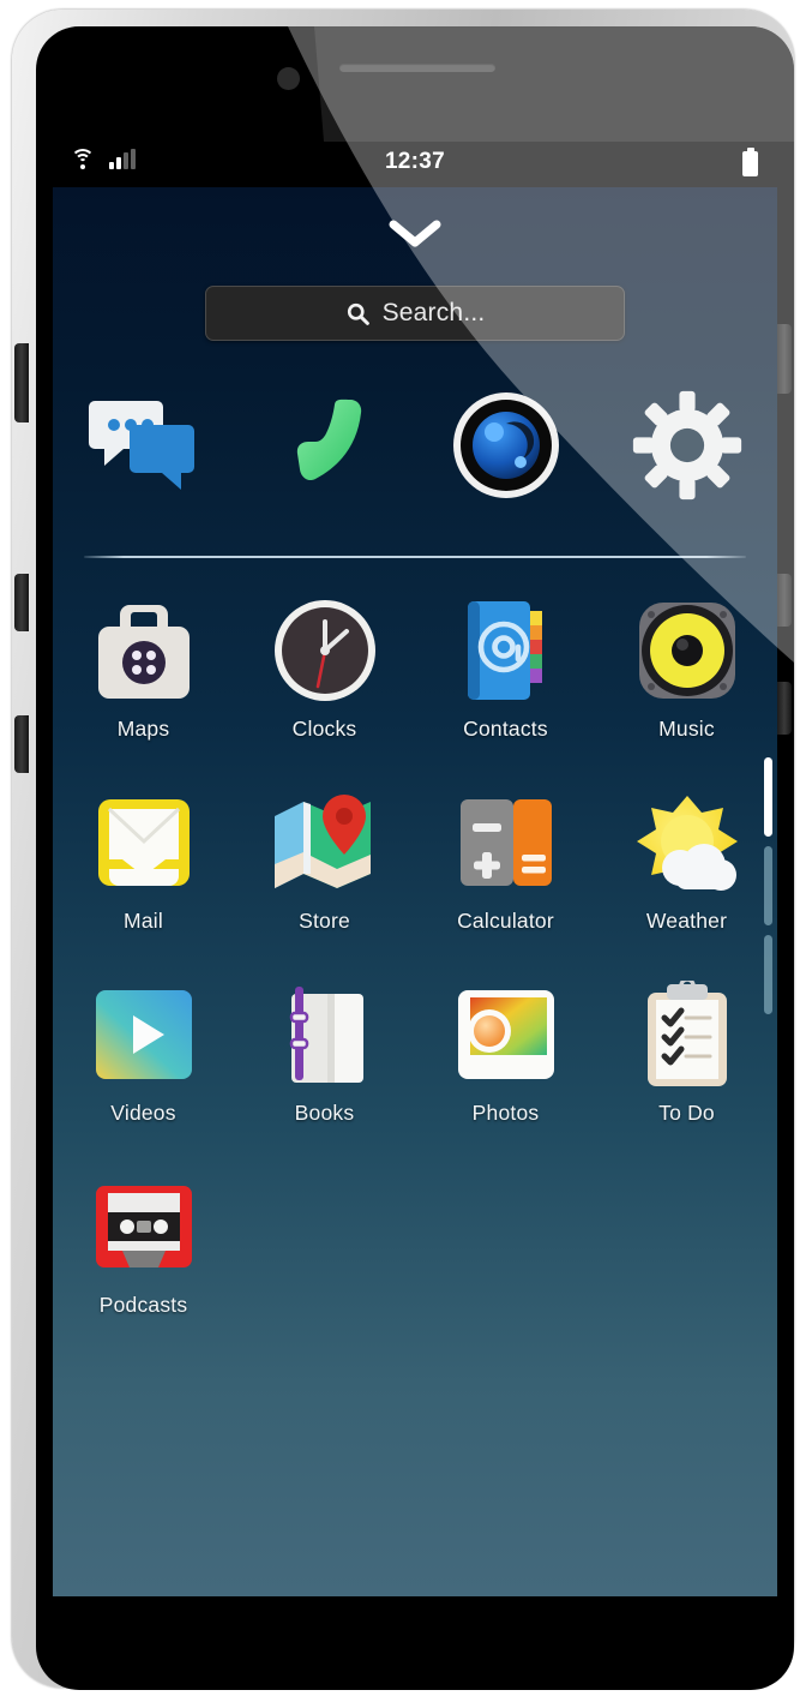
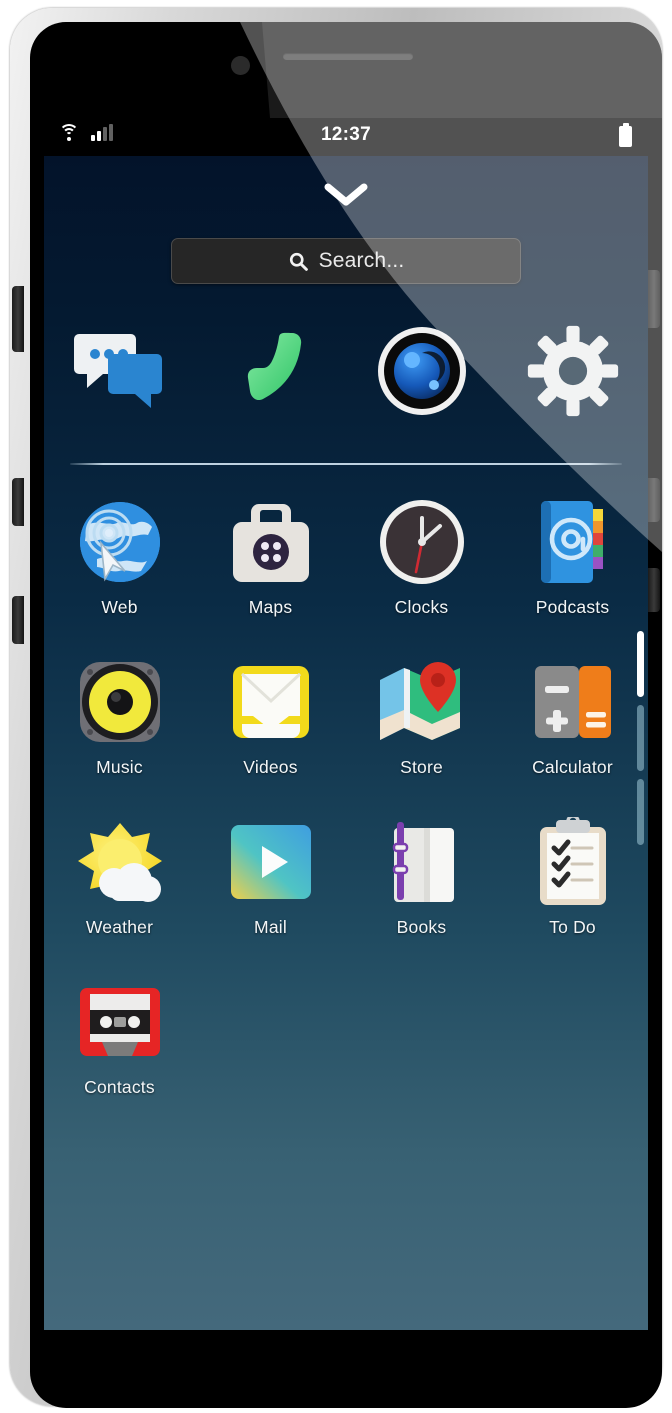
  12:37
  Search...
+ Web
  Maps
  Clocks
- Contacts
+ Podcasts
  Music
- Mail
+ Videos
  Store
  Calculator
  Weather
- Videos
+ Mail
  Books
- Photos
  To Do
- Podcasts
+ Contacts
